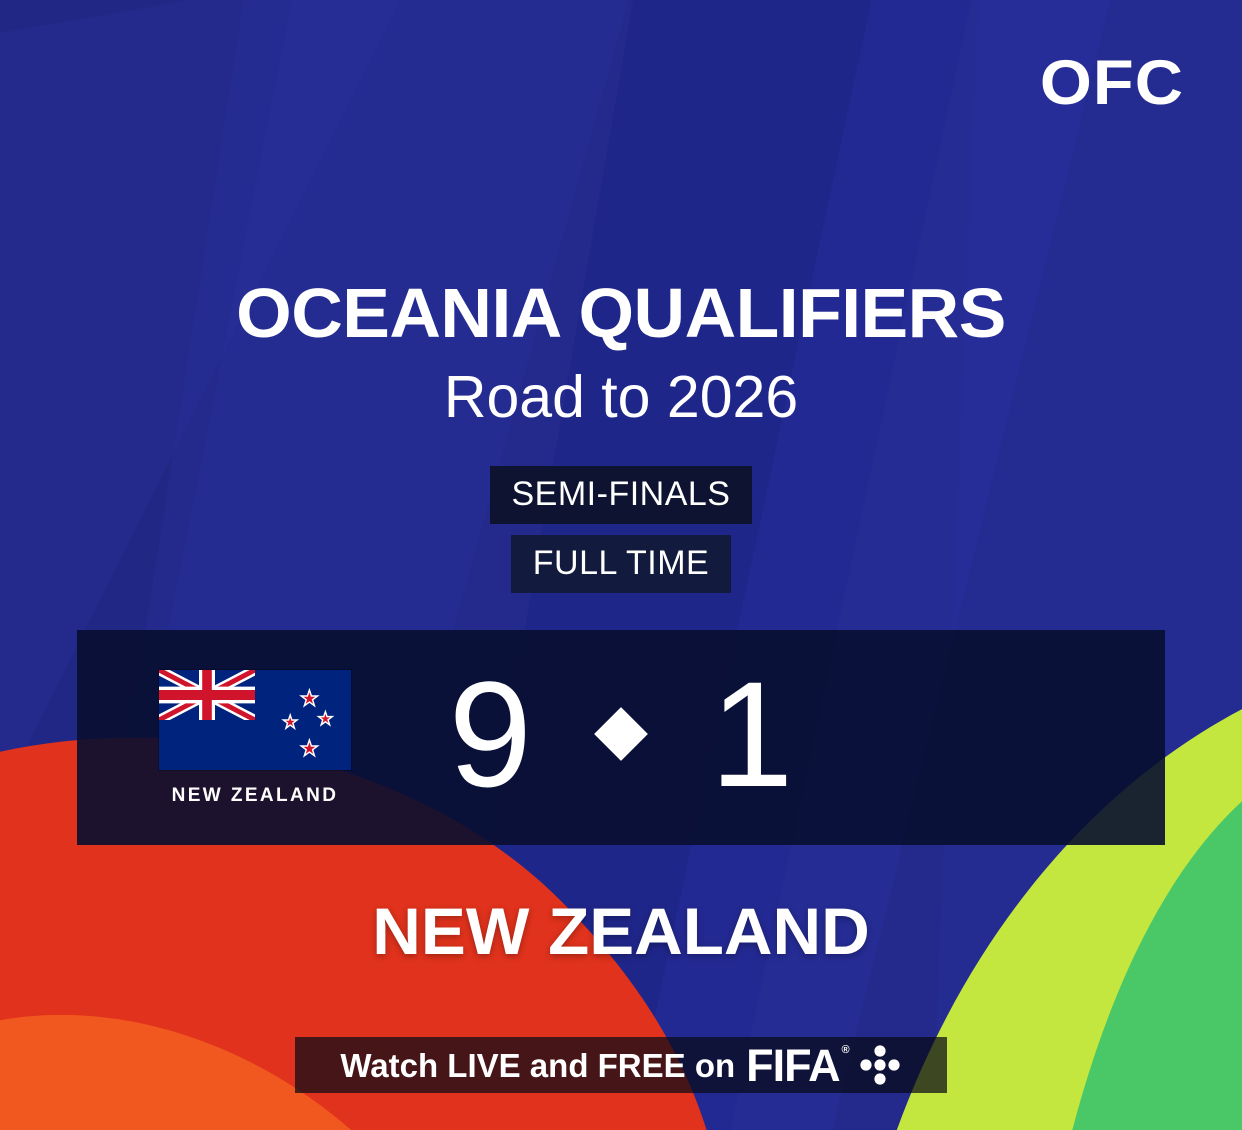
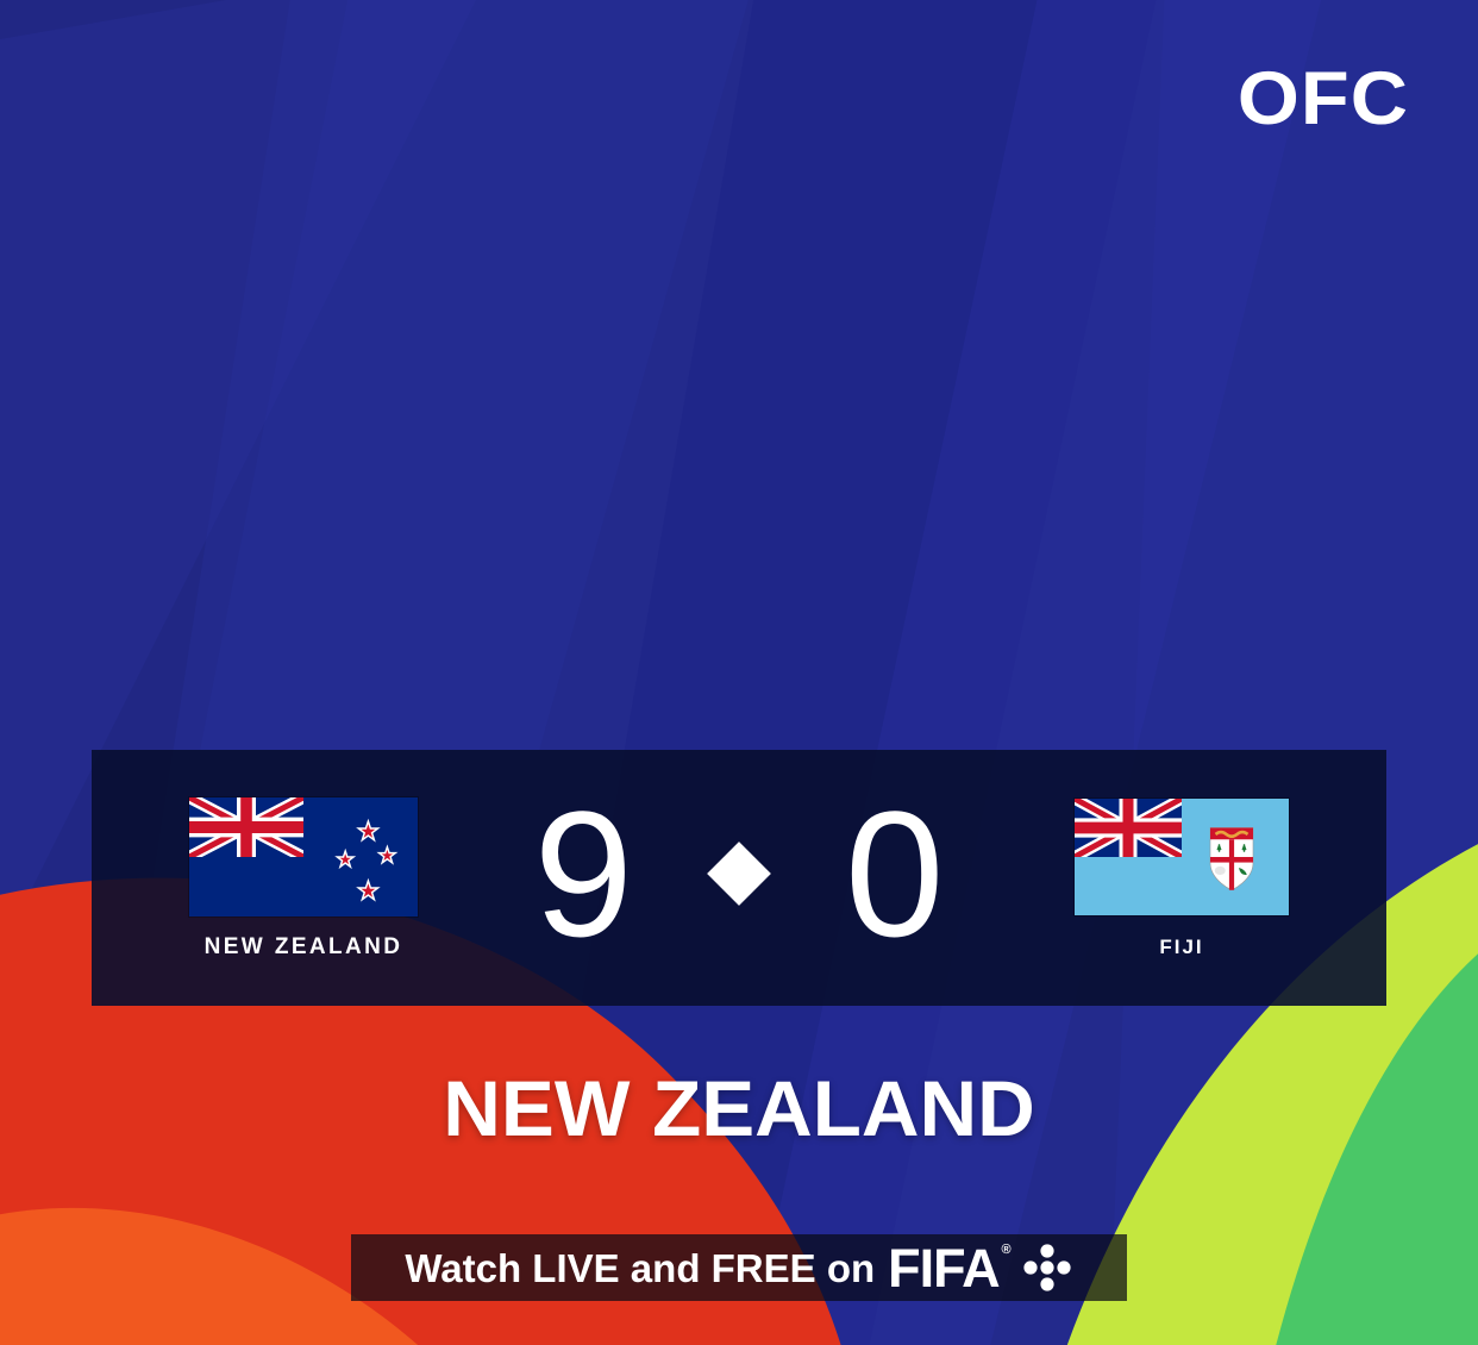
  OFC
- OCEANIA QUALIFIERS
- Road to 2026
- SEMI-FINALS
- FULL TIME
  NEW ZEALAND
  9
- 1
+ 0
+ FIJI
  NEW ZEALAND
  Watch LIVE and FREE on
  FIFA
  ®
